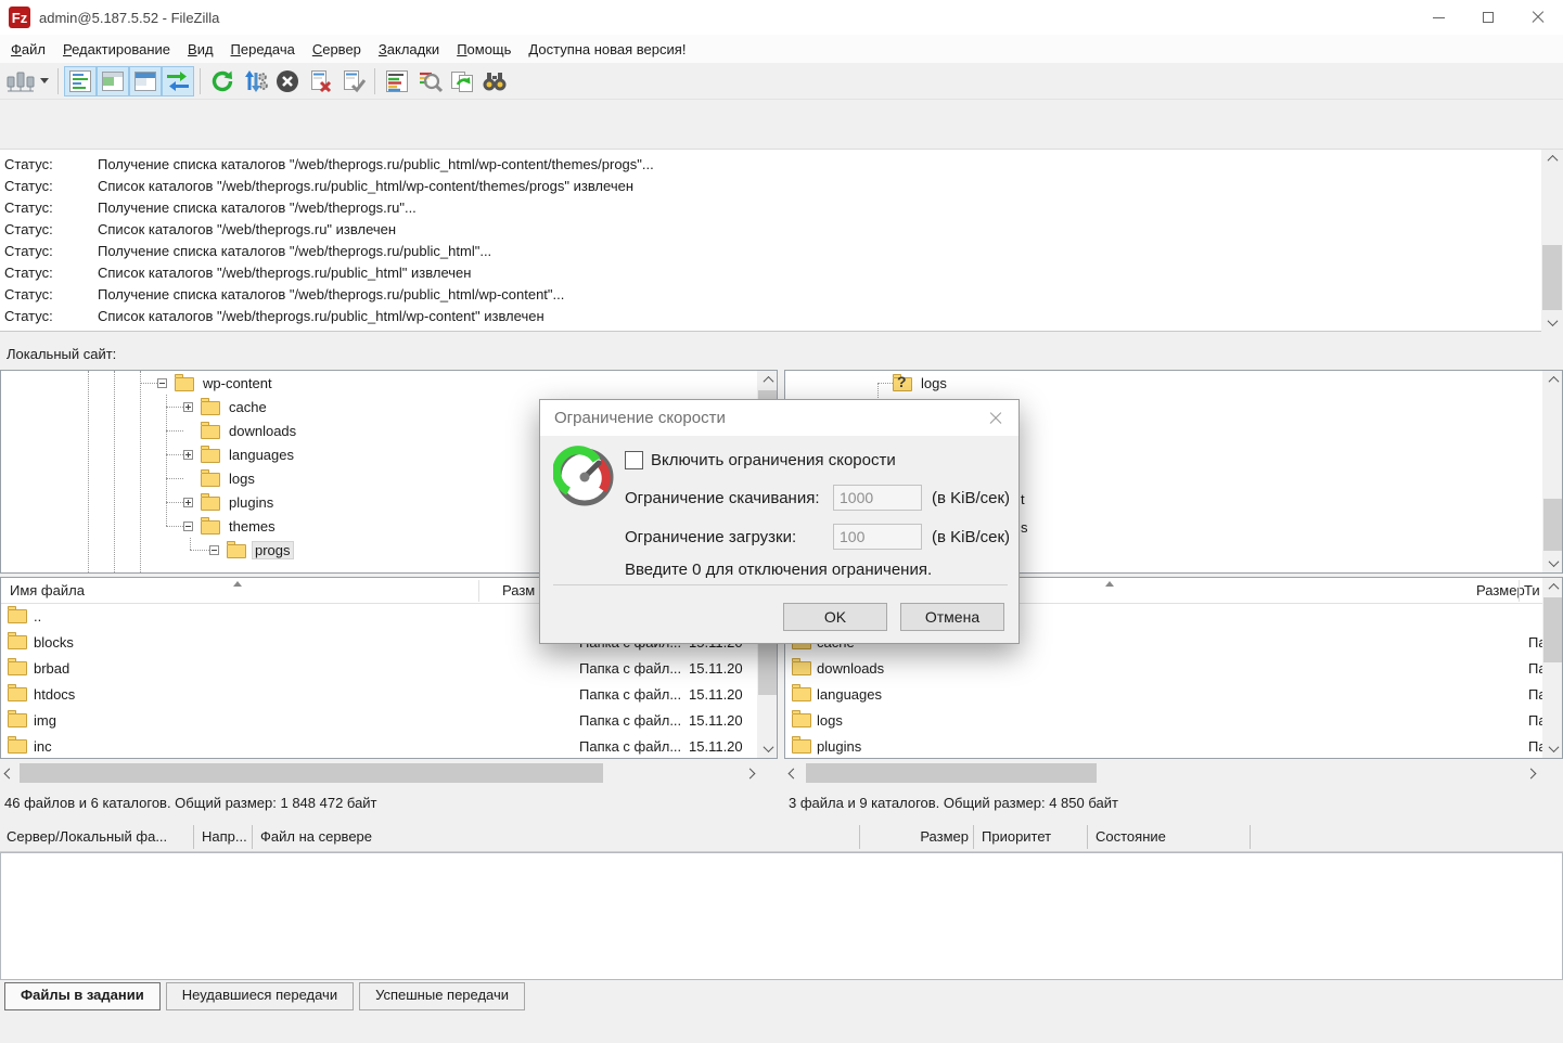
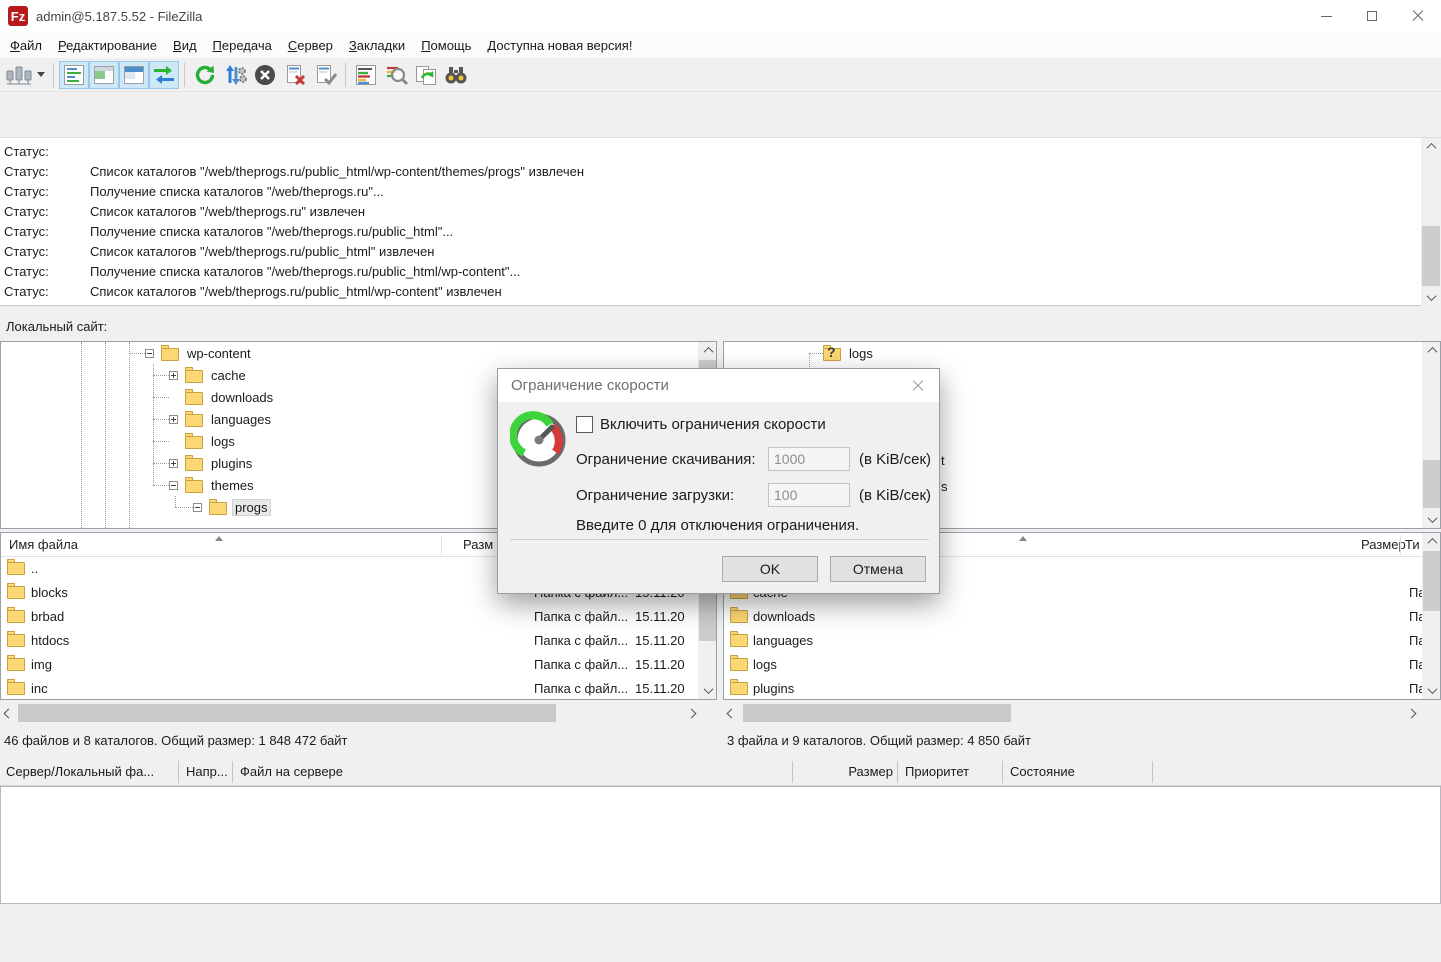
  Fz
  admin@5.187.5.52 - FileZilla
  Файл
  Редактирование
  Вид
  Передача
  Сервер
  Закладки
  Помощь
  Доступна новая версия!
  Статус:
- Получение списка каталогов "/web/theprogs.ru/public_html/wp-content/themes/progs"...
  Статус:
  Список каталогов "/web/theprogs.ru/public_html/wp-content/themes/progs" извлечен
  Статус:
  Получение списка каталогов "/web/theprogs.ru"...
  Статус:
  Список каталогов "/web/theprogs.ru" извлечен
  Статус:
  Получение списка каталогов "/web/theprogs.ru/public_html"...
  Статус:
  Список каталогов "/web/theprogs.ru/public_html" извлечен
  Статус:
  Получение списка каталогов "/web/theprogs.ru/public_html/wp-content"...
  Статус:
  Список каталогов "/web/theprogs.ru/public_html/wp-content" извлечен
  Локальный сайт:
  wp-content
  cache
  downloads
  languages
  logs
  plugins
  themes
  progs
  logs
  t
  s
  Имя файла
  Разм
  ..
  blocks
  brbad
  Папка с файл...
  15.11.20
  htdocs
  Папка с файл...
  15.11.20
  img
  Папка с файл...
  15.11.20
  inc
  Папка с файл...
  15.11.20
  Размер
  Ти
  downloads
  languages
  logs
  plugins
- 46 файлов и 6 каталогов. Общий размер: 1 848 472 байт
+ 46 файлов и 8 каталогов. Общий размер: 1 848 472 байт
  3 файла и 9 каталогов. Общий размер: 4 850 байт
  Сервер/Локальный фа...
  Напр...
  Файл на сервере
  Размер
  Приоритет
  Состояние
- Файлы в задании
- Неудавшиеся передачи
- Успешные передачи
  Ограничение скорости
  Включить ограничения скорости
  Ограничение скачивания:
  1000
  (в KiB/сек)
  Ограничение загрузки:
  100
  (в KiB/сек)
  Введите 0 для отключения ограничения.
  OK
  Отмена
